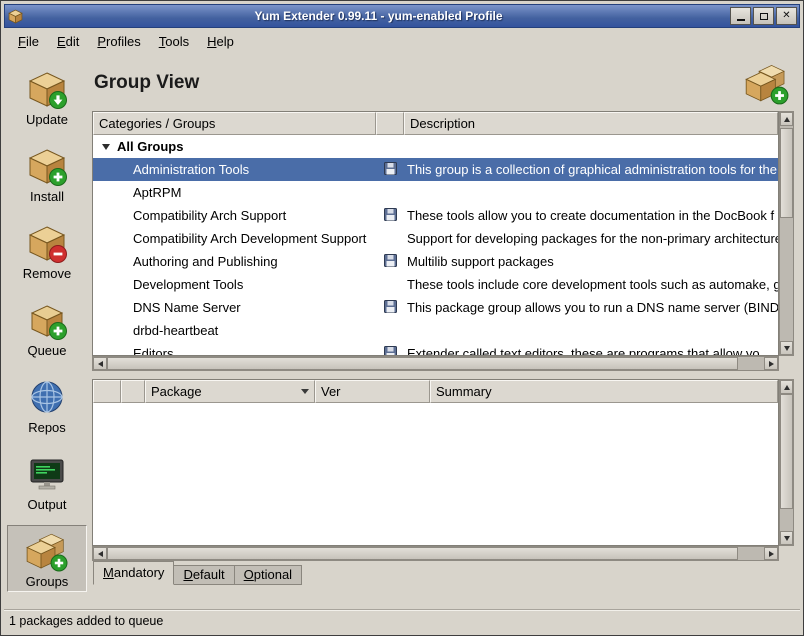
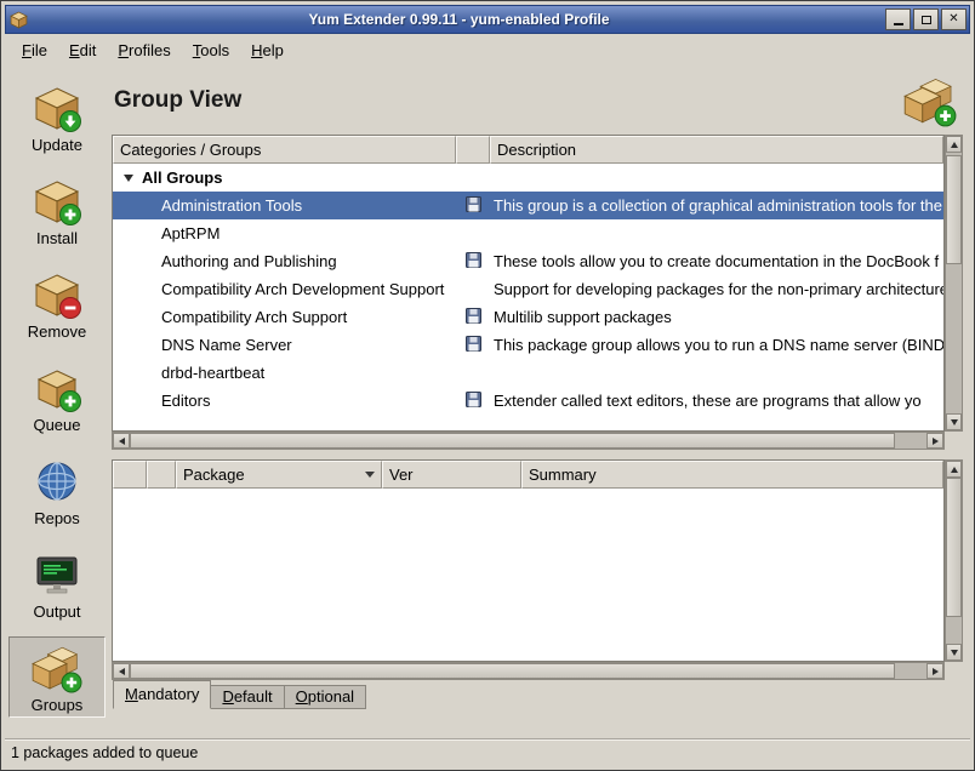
  Yum Extender 0.99.11 - yum-enabled Profile
  ✕
  File
  Edit
  Profiles
  Tools
  Help
  Update
  Install
  Remove
  Queue
  Repos
  Output
  Groups
  Group View
  Categories / Groups
  Description
  All Groups
  Administration Tools
  This group is a collection of graphical administration tools for the
  AptRPM
- Compatibility Arch Support
+ Authoring and Publishing
  These tools allow you to create documentation in the DocBook f
  Compatibility Arch Development Support
  Support for developing packages for the non-primary architectur
- Authoring and Publishing
+ Compatibility Arch Support
  Multilib support packages
- Development Tools
- These tools include core development tools such as automake, g
  DNS Name Server
  This package group allows you to run a DNS name server (BIND
  drbd-heartbeat
  Editors
  Extender called text editors, these are programs that allow yo
  Package
  Ver
  Summary
  Mandatory
  Default
  Optional
  1 packages added to queue
